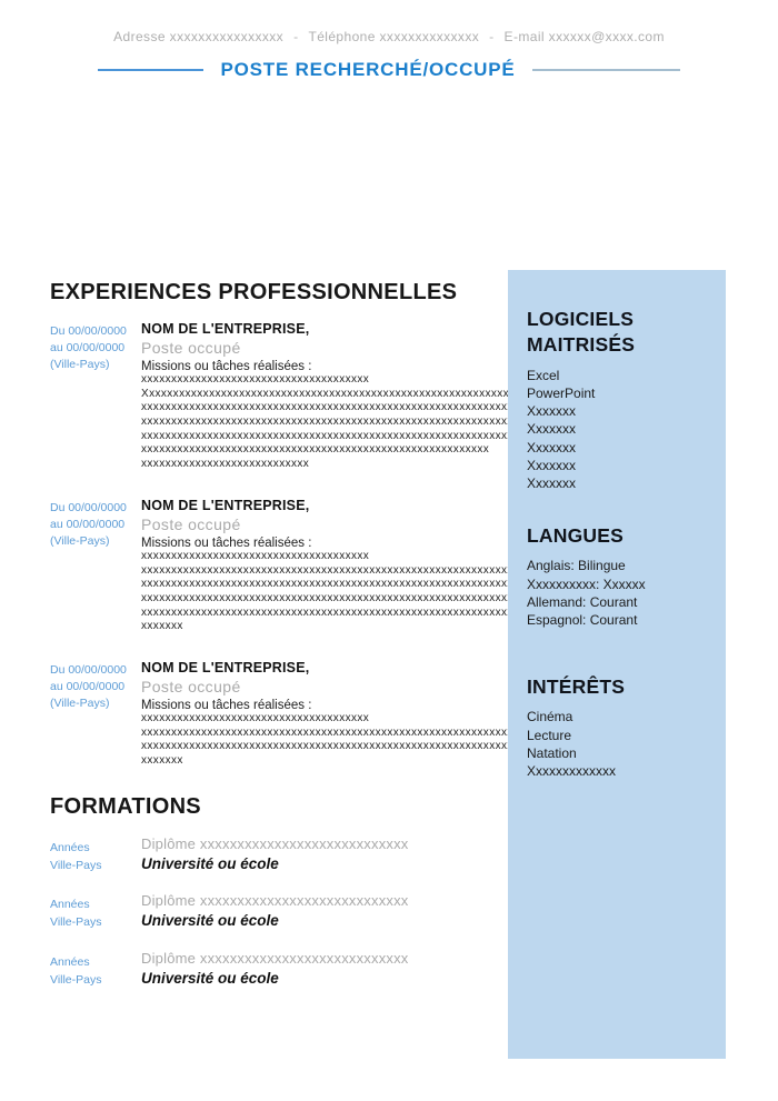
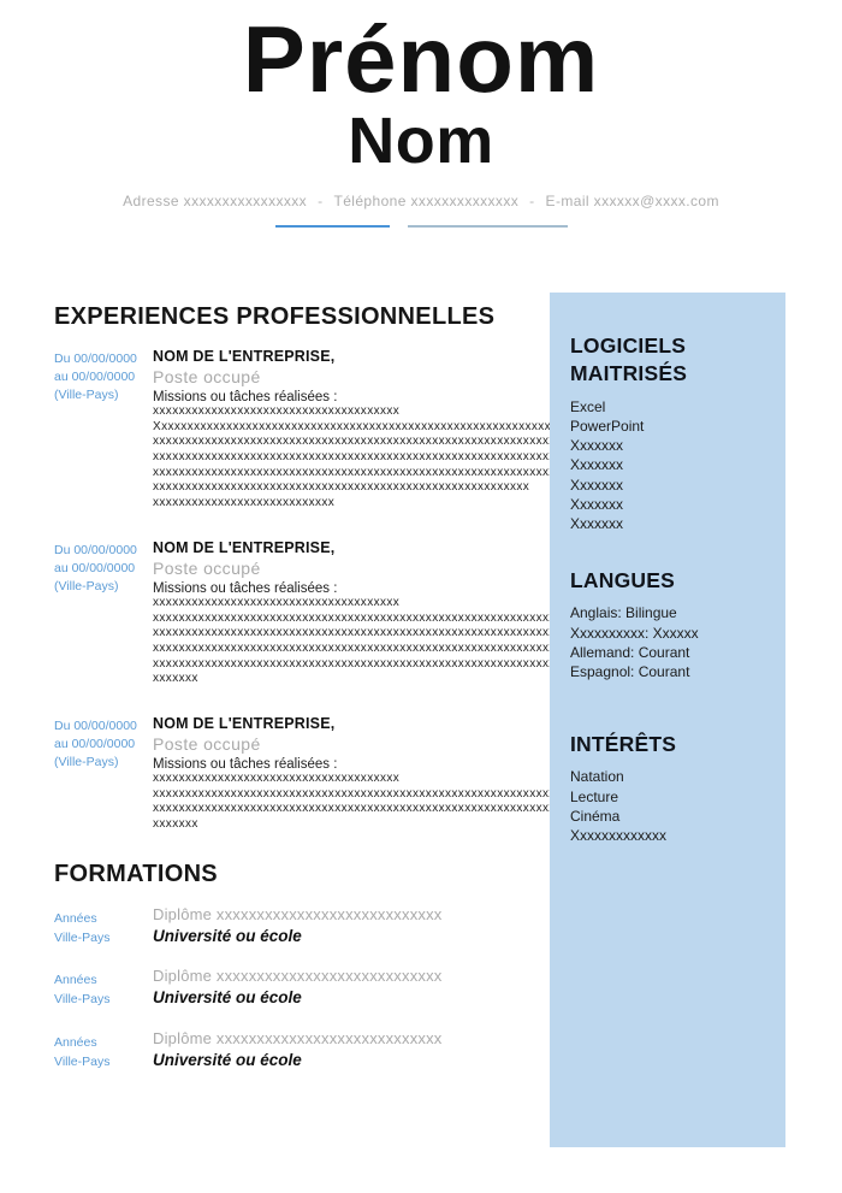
+ Prénom
+ Nom
  Adresse xxxxxxxxxxxxxxxx - Téléphone xxxxxxxxxxxxxx - E-mail xxxxxx@xxxx.com
- POSTE RECHERCHÉ/OCCUPÉ
  EXPERIENCES PROFESSIONNELLES
  Du 00/00/0000
  au 00/00/0000
  (Ville-Pays)
  NOM DE L'ENTREPRISE,
  Poste occupé
  Missions ou tâches réalisées :
  xxxxxxxxxxxxxxxxxxxxxxxxxxxxxxxxxxxxxx
  Xxxxxxxxxxxxxxxxxxxxxxxxxxxxxxxxxxxxxxxxxxxxxxxxxxxxxxxxxxxxx
  xxxxxxxxxxxxxxxxxxxxxxxxxxxxxxxxxxxxxxxxxxxxxxxxxxxxxxxxxxxxx
  xxxxxxxxxxxxxxxxxxxxxxxxxxxxxxxxxxxxxxxxxxxxxxxxxxxxxxxxxxxxx
  xxxxxxxxxxxxxxxxxxxxxxxxxxxxxxxxxxxxxxxxxxxxxxxxxxxxxxxxxxxxx
  xxxxxxxxxxxxxxxxxxxxxxxxxxxxxxxxxxxxxxxxxxxxxxxxxxxxxxxxxx
  xxxxxxxxxxxxxxxxxxxxxxxxxxxx
  Du 00/00/0000
  au 00/00/0000
  (Ville-Pays)
  NOM DE L'ENTREPRISE,
  Poste occupé
  Missions ou tâches réalisées :
  xxxxxxxxxxxxxxxxxxxxxxxxxxxxxxxxxxxxxx
  xxxxxxxxxxxxxxxxxxxxxxxxxxxxxxxxxxxxxxxxxxxxxxxxxxxxxxxxxxxxx
  xxxxxxxxxxxxxxxxxxxxxxxxxxxxxxxxxxxxxxxxxxxxxxxxxxxxxxxxxxxxx
  xxxxxxxxxxxxxxxxxxxxxxxxxxxxxxxxxxxxxxxxxxxxxxxxxxxxxxxxxxxxx
  xxxxxxxxxxxxxxxxxxxxxxxxxxxxxxxxxxxxxxxxxxxxxxxxxxxxxxxxxxxxx
  xxxxxxx
  Du 00/00/0000
  au 00/00/0000
  (Ville-Pays)
  NOM DE L'ENTREPRISE,
  Poste occupé
  Missions ou tâches réalisées :
  xxxxxxxxxxxxxxxxxxxxxxxxxxxxxxxxxxxxxx
  xxxxxxxxxxxxxxxxxxxxxxxxxxxxxxxxxxxxxxxxxxxxxxxxxxxxxxxxxxxxx
  xxxxxxxxxxxxxxxxxxxxxxxxxxxxxxxxxxxxxxxxxxxxxxxxxxxxxxxxxxxxx
  xxxxxxx
  FORMATIONS
  Années
  Ville-Pays
  Diplôme xxxxxxxxxxxxxxxxxxxxxxxxxxxx
  Université ou école
  Années
  Ville-Pays
  Diplôme xxxxxxxxxxxxxxxxxxxxxxxxxxxx
  Université ou école
  Années
  Ville-Pays
  Diplôme xxxxxxxxxxxxxxxxxxxxxxxxxxxx
  Université ou école
  LOGICIELS MAITRISÉS
  Excel
  PowerPoint
  Xxxxxxx
  Xxxxxxx
  Xxxxxxx
  Xxxxxxx
  Xxxxxxx
  LANGUES
  Anglais: Bilingue
  Xxxxxxxxxx: Xxxxxx
  Allemand: Courant
  Espagnol: Courant
  INTÉRÊTS
- Cinéma
+ Natation
  Lecture
- Natation
+ Cinéma
  Xxxxxxxxxxxxx
